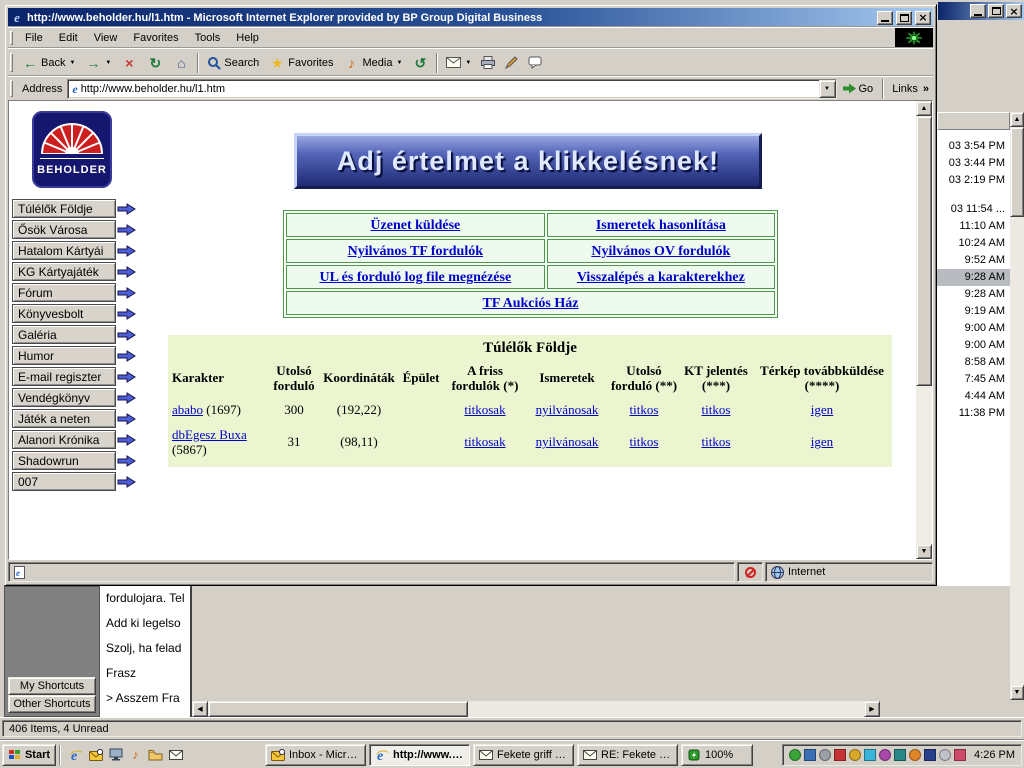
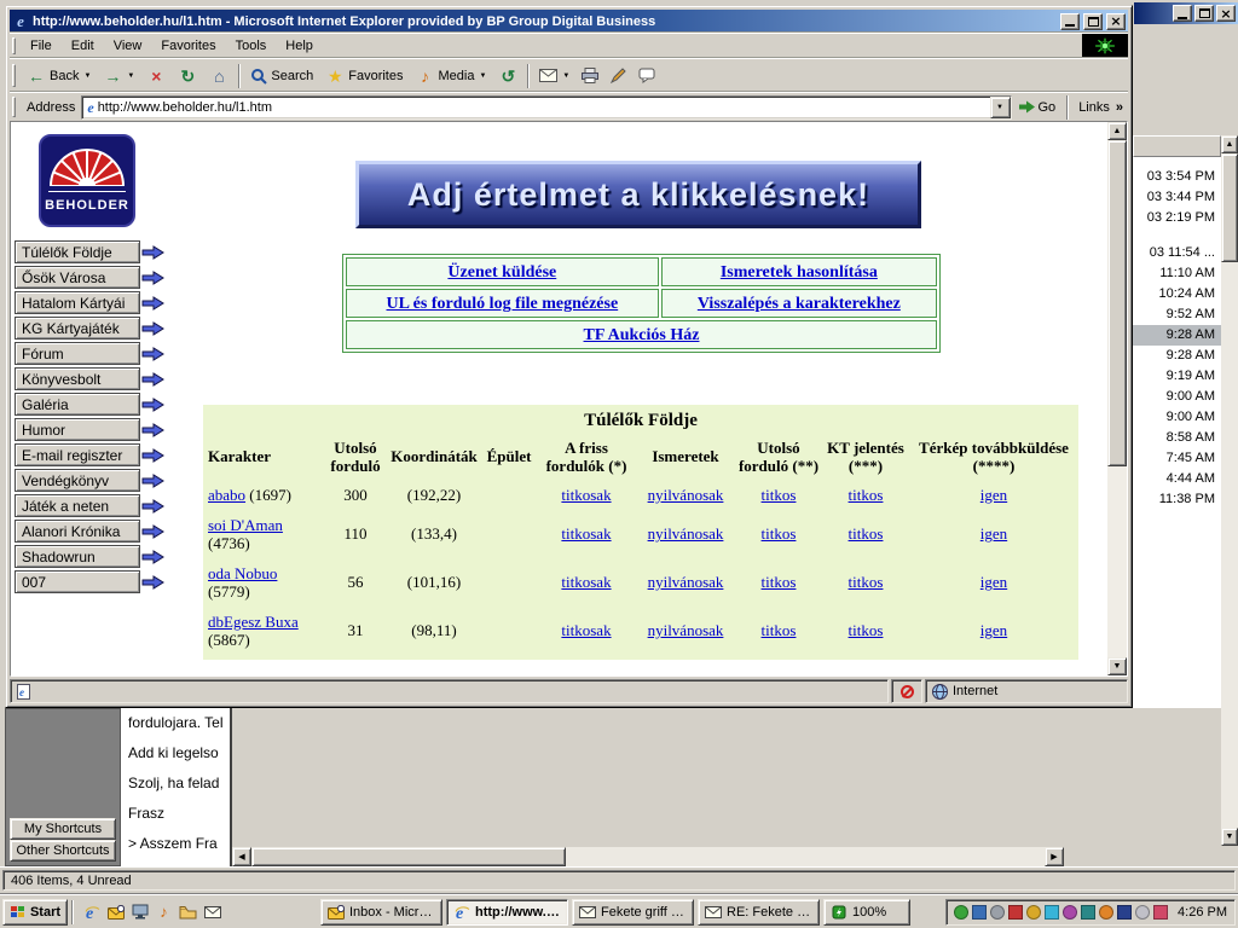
  ×
  03 3:54 PM
  03 3:44 PM
  03 2:19 PM
  03 11:54 ...
  11:10 AM
  10:24 AM
  9:52 AM
  9:28 AM
  9:28 AM
  9:19 AM
  9:00 AM
  9:00 AM
  8:58 AM
  7:45 AM
  4:44 AM
  11:38 PM
  My Shortcuts
  Other Shortcuts
  fordulojara. Tel
  Add ki legelso
  Szolj, ha felad
  Frasz
  > Asszem Fra
  406 Items, 4 Unread
  e
  http://www.beholder.hu/l1.htm - Microsoft Internet Explorer provided by BP Group Digital Business
  ×
  File
  Edit
  View
  Favorites
  Tools
  Help
  ←
  Back
  →
  ×
  ↻
  ⌂
  Search
  ★
  Favorites
  ♪
  Media
  ↺
  Address
  e
  http://www.beholder.hu/l1.htm
  Go
  Links
  »
  BEHOLDER
  Adj értelmet a klikkelésnek!
  Túlélők Földje
  Ősök Városa
  Hatalom Kártyái
  KG Kártyajáték
  Fórum
  Könyvesbolt
  Galéria
  Humor
  E-mail regiszter
  Vendégkönyv
  Játék a neten
  Alanori Krónika
  Shadowrun
  007
  Üzenet küldése	Ismeretek hasonlítása
- Nyilvános TF fordulók	Nyilvános OV fordulók
  UL és forduló log file megnézése	Visszalépés a karakterekhez
  TF Aukciós Ház
  Túlélők Földje
  Karakter	Utolsó forduló	Koordináták	Épület	A friss fordulók (*)	Ismeretek	Utolsó forduló (**)	KT jelentés (***)	Térkép továbbküldése (****)
  ababo (1697)	300	(192,22)		titkosak	nyilvánosak	titkos	titkos	igen
+ soi D'Aman (4736)	110	(133,4)		titkosak	nyilvánosak	titkos	titkos	igen
+ oda Nobuo (5779)	56	(101,16)		titkosak	nyilvánosak	titkos	titkos	igen
  dbEgesz Buxa (5867)	31	(98,11)		titkosak	nyilvánosak	titkos	titkos	igen
  e
  Internet
  Start
  e
  Inbox - Micros.
  e
  http://www.b..
  Fekete griff - ..
  RE: Fekete grif
  100%
  4:26 PM
